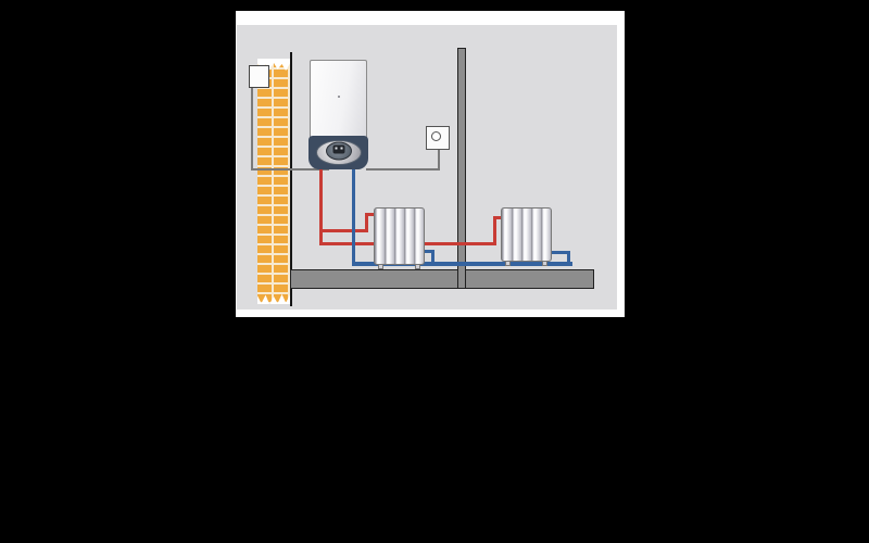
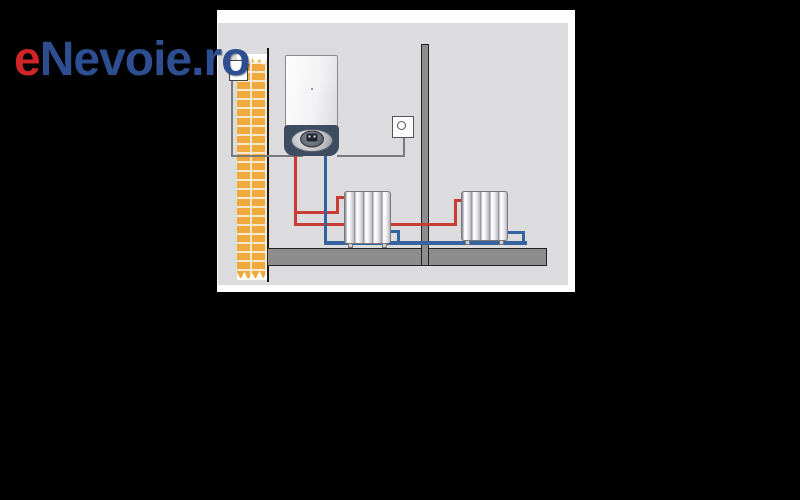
+ eNevoie.ro
